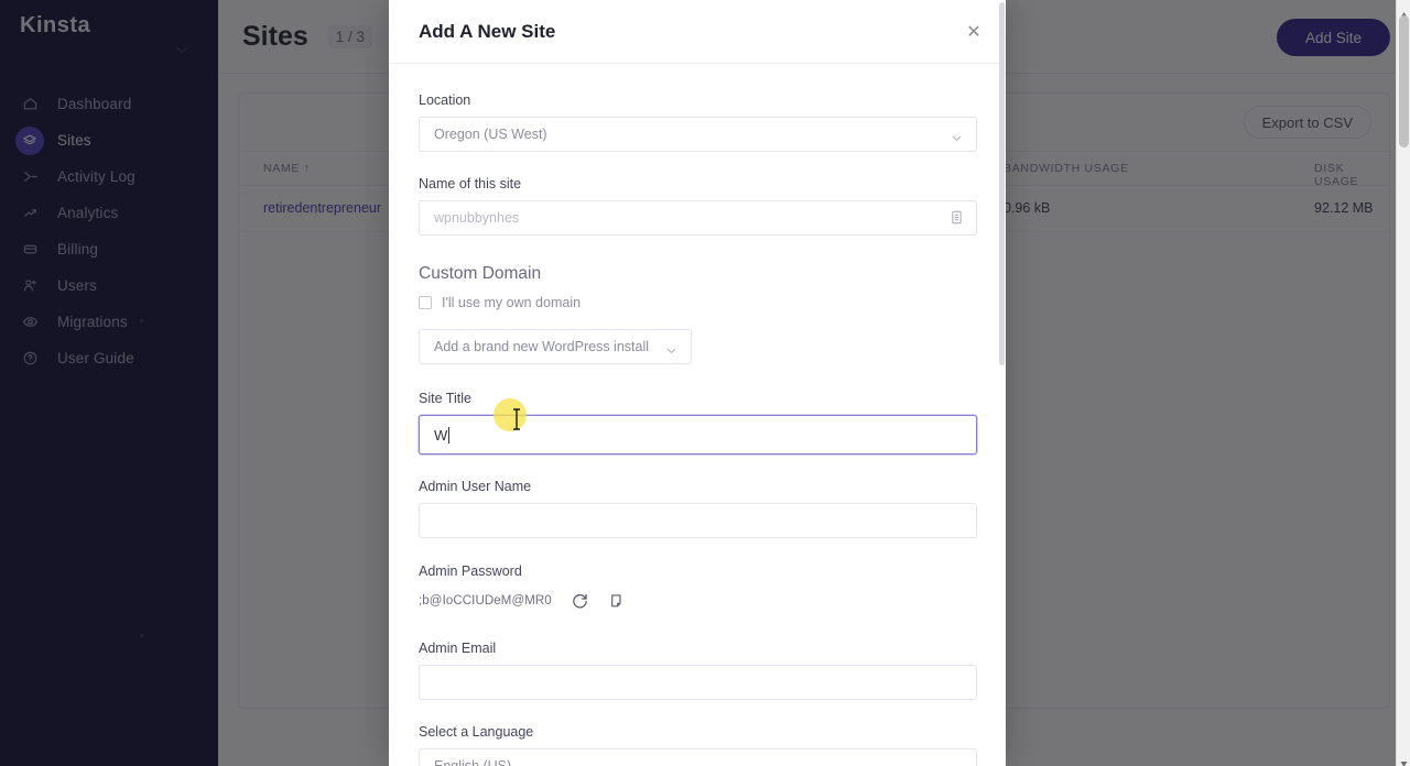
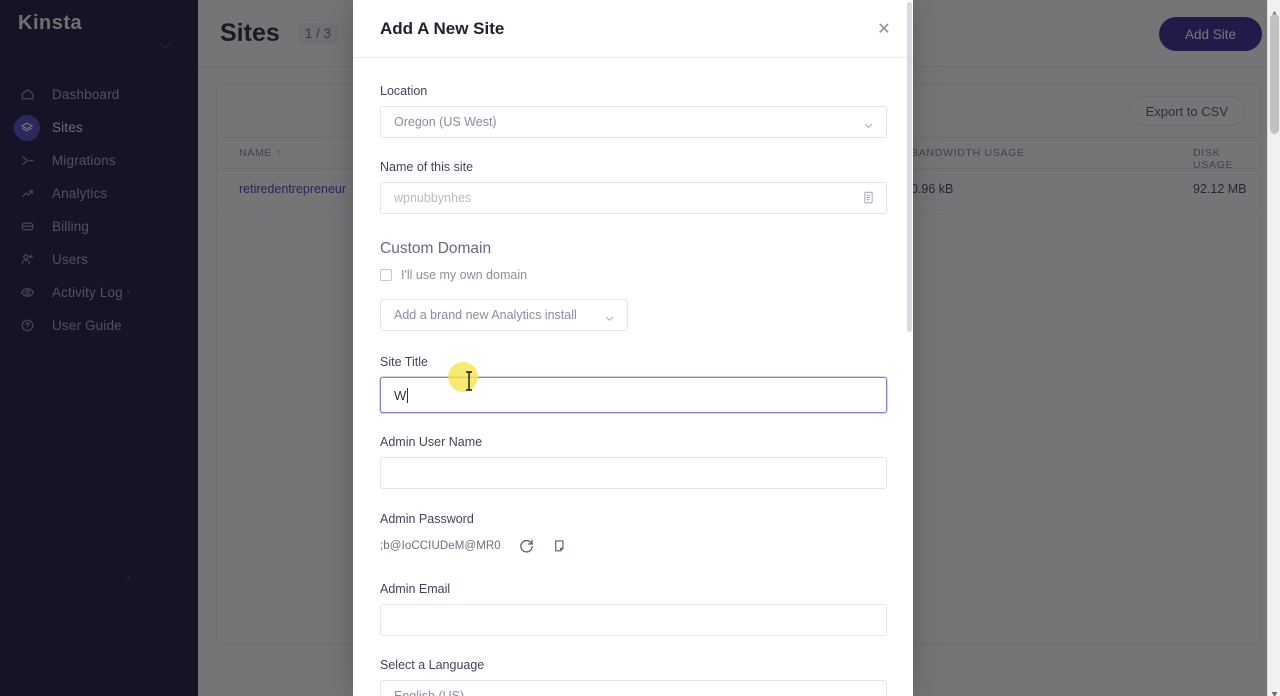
  Kinsta
  Dashboard
  Sites
- Activity Log
+ Migrations
  Analytics
  Billing
  Users
- Migrations
+ Activity Log
  User Guide
  Sites
  1 / 3
  Add Site
  Export to CSV
  NAME ↑
  BANDWIDTH USAGE
  DISK USAGE
  retiredentrepreneur
  0.96 kB
  92.12 MB
  Add A New Site
  ✕
  Location
  Oregon (US West)
  Name of this site
  wpnubbynhes
  Custom Domain
  I'll use my own domain
- Add a brand new WordPress install
+ Add a brand new Analytics install
  Site Title
  W
  Admin User Name
  Admin Password
  ;b@IoCCIUDeM@MR0
  Admin Email
  Select a Language
